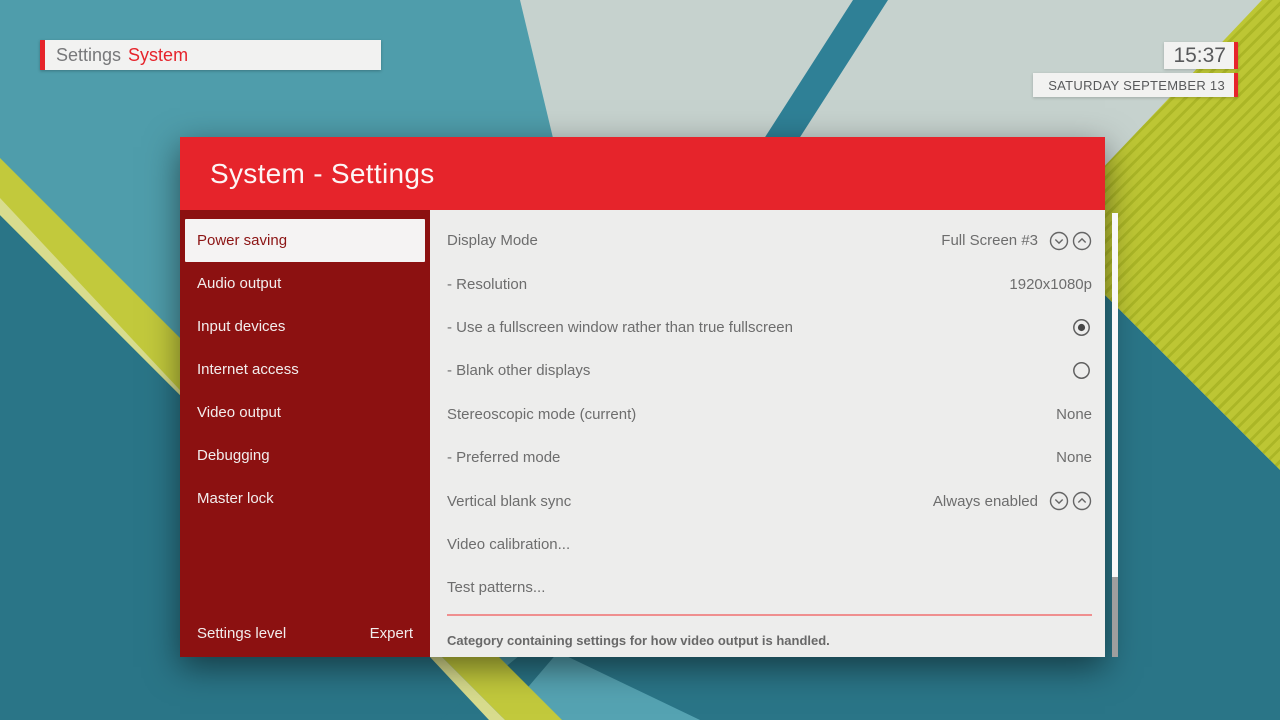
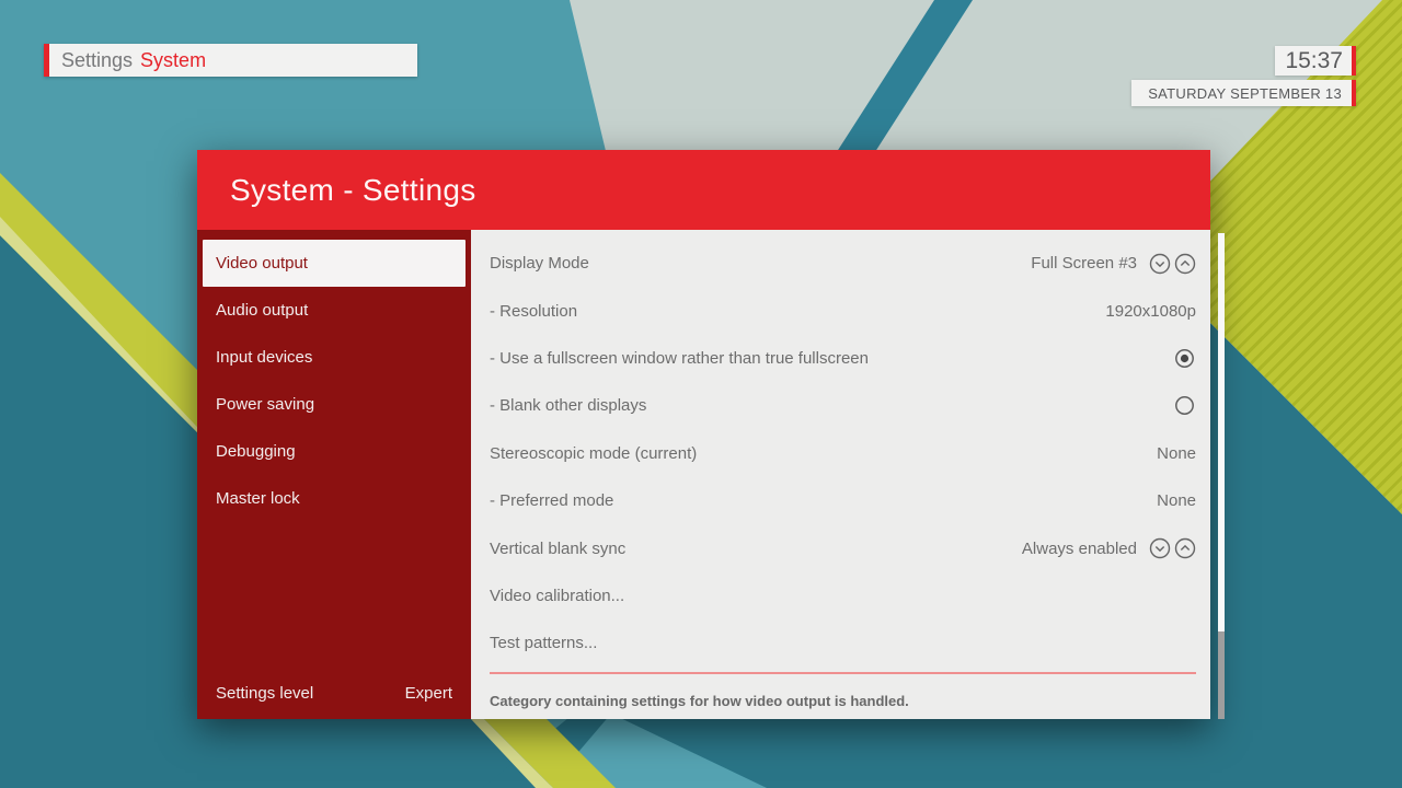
  Settings
  System
  15:37
  SATURDAY SEPTEMBER 13
  System - Settings
- Power saving
+ Video output
  Audio output
  Input devices
- Internet access
- Video output
+ Power saving
  Debugging
  Master lock
  Settings level
  Expert
  Display Mode
  Full Screen #3
  - Resolution
  1920x1080p
  - Use a fullscreen window rather than true fullscreen
  - Blank other displays
  Stereoscopic mode (current)
  None
  - Preferred mode
  None
  Vertical blank sync
  Always enabled
  Video calibration...
  Test patterns...
  Category containing settings for how video output is handled.
